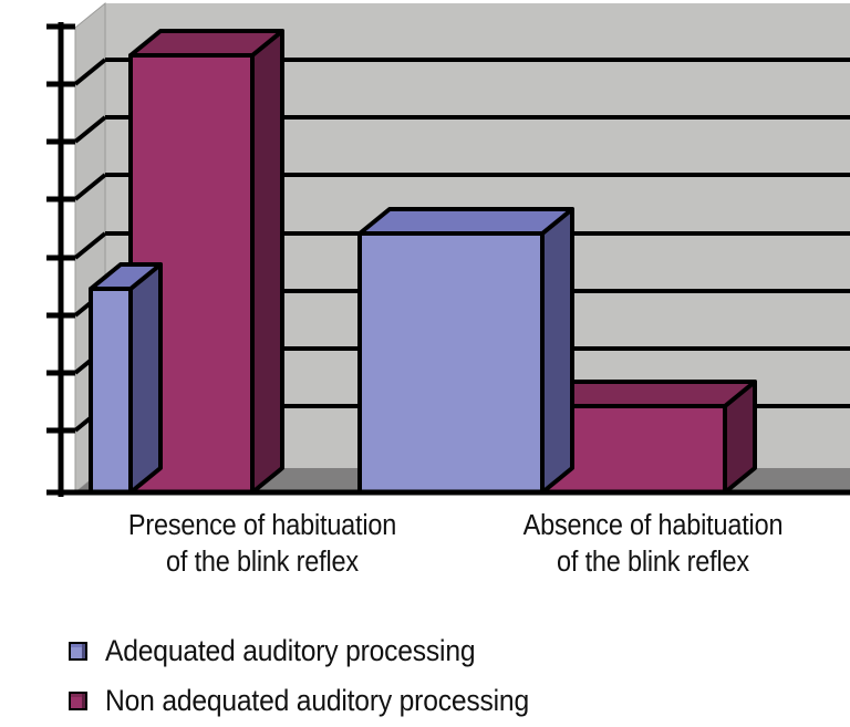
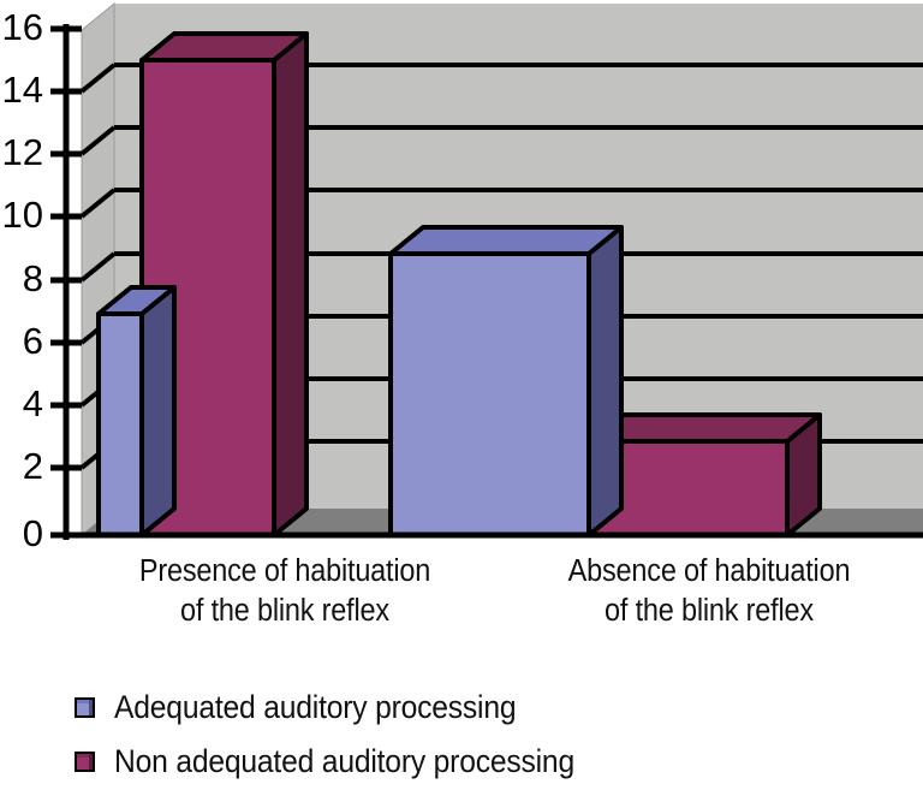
+ 16
+ 14
+ 12
+ 10
+ 8
+ 6
+ 4
+ 2
+ 0
  Presence of habituation
  of the blink reflex
  Absence of habituation
  of the blink reflex
  Adequated auditory processing
  Non adequated auditory processing
